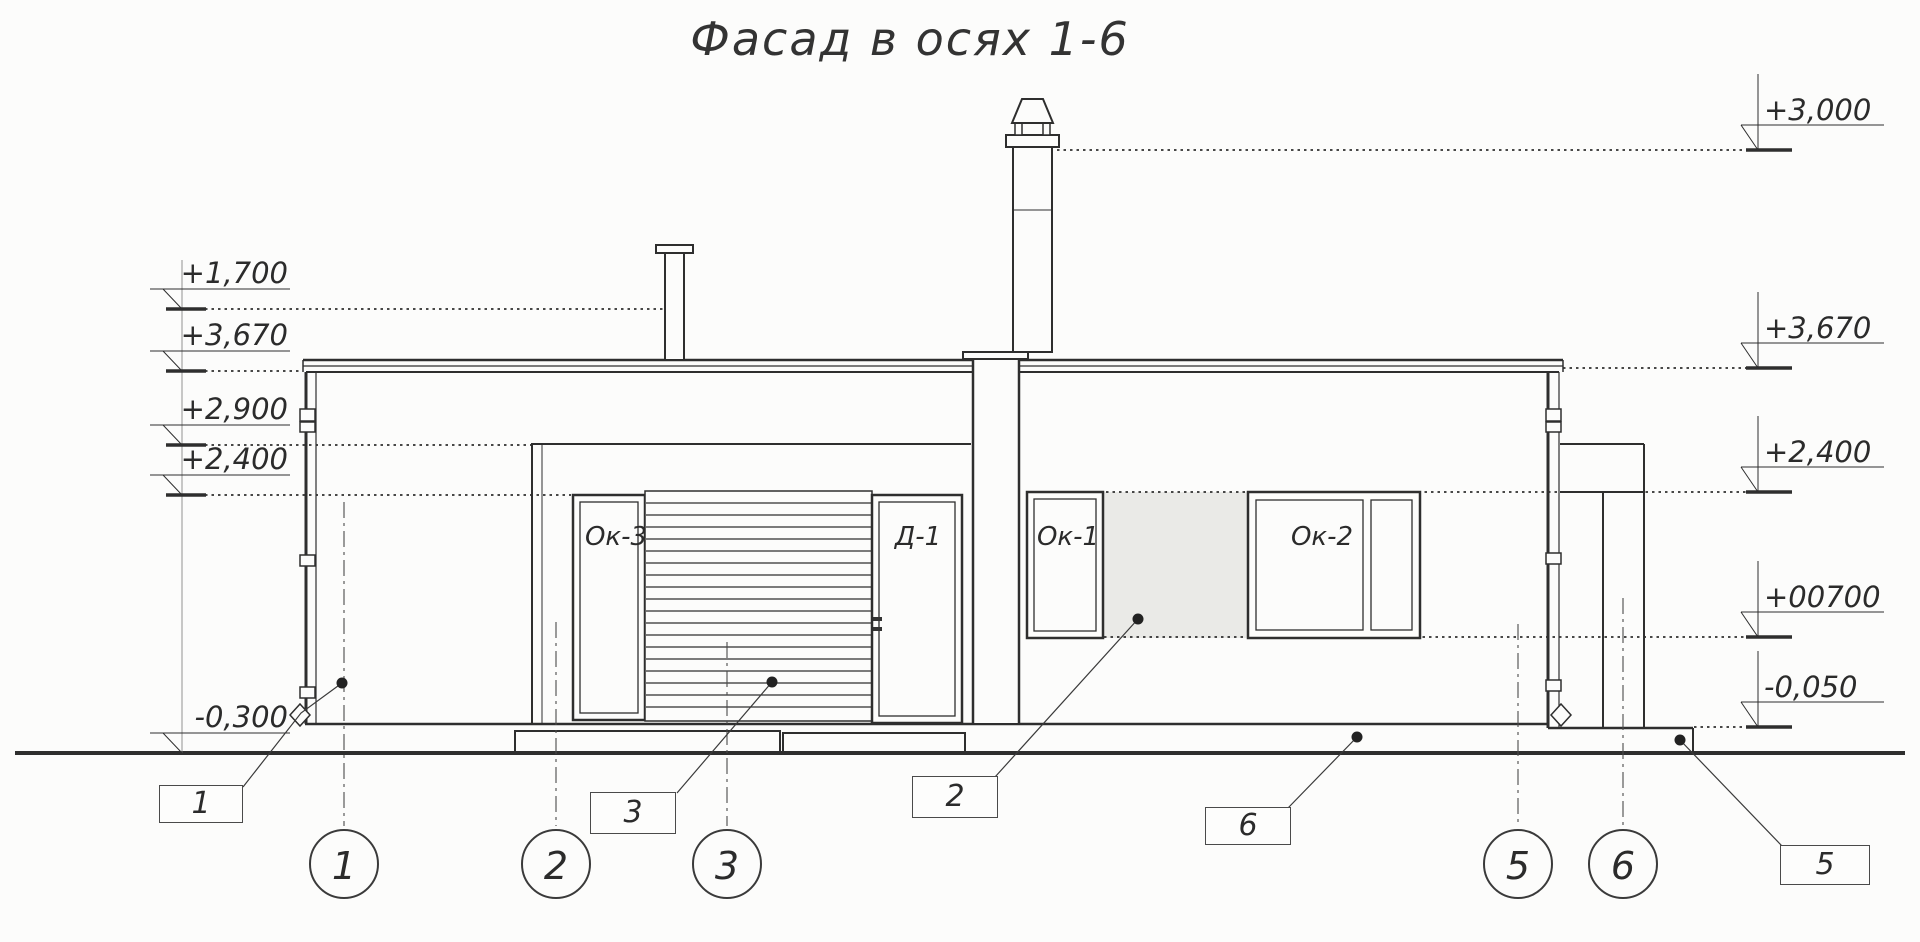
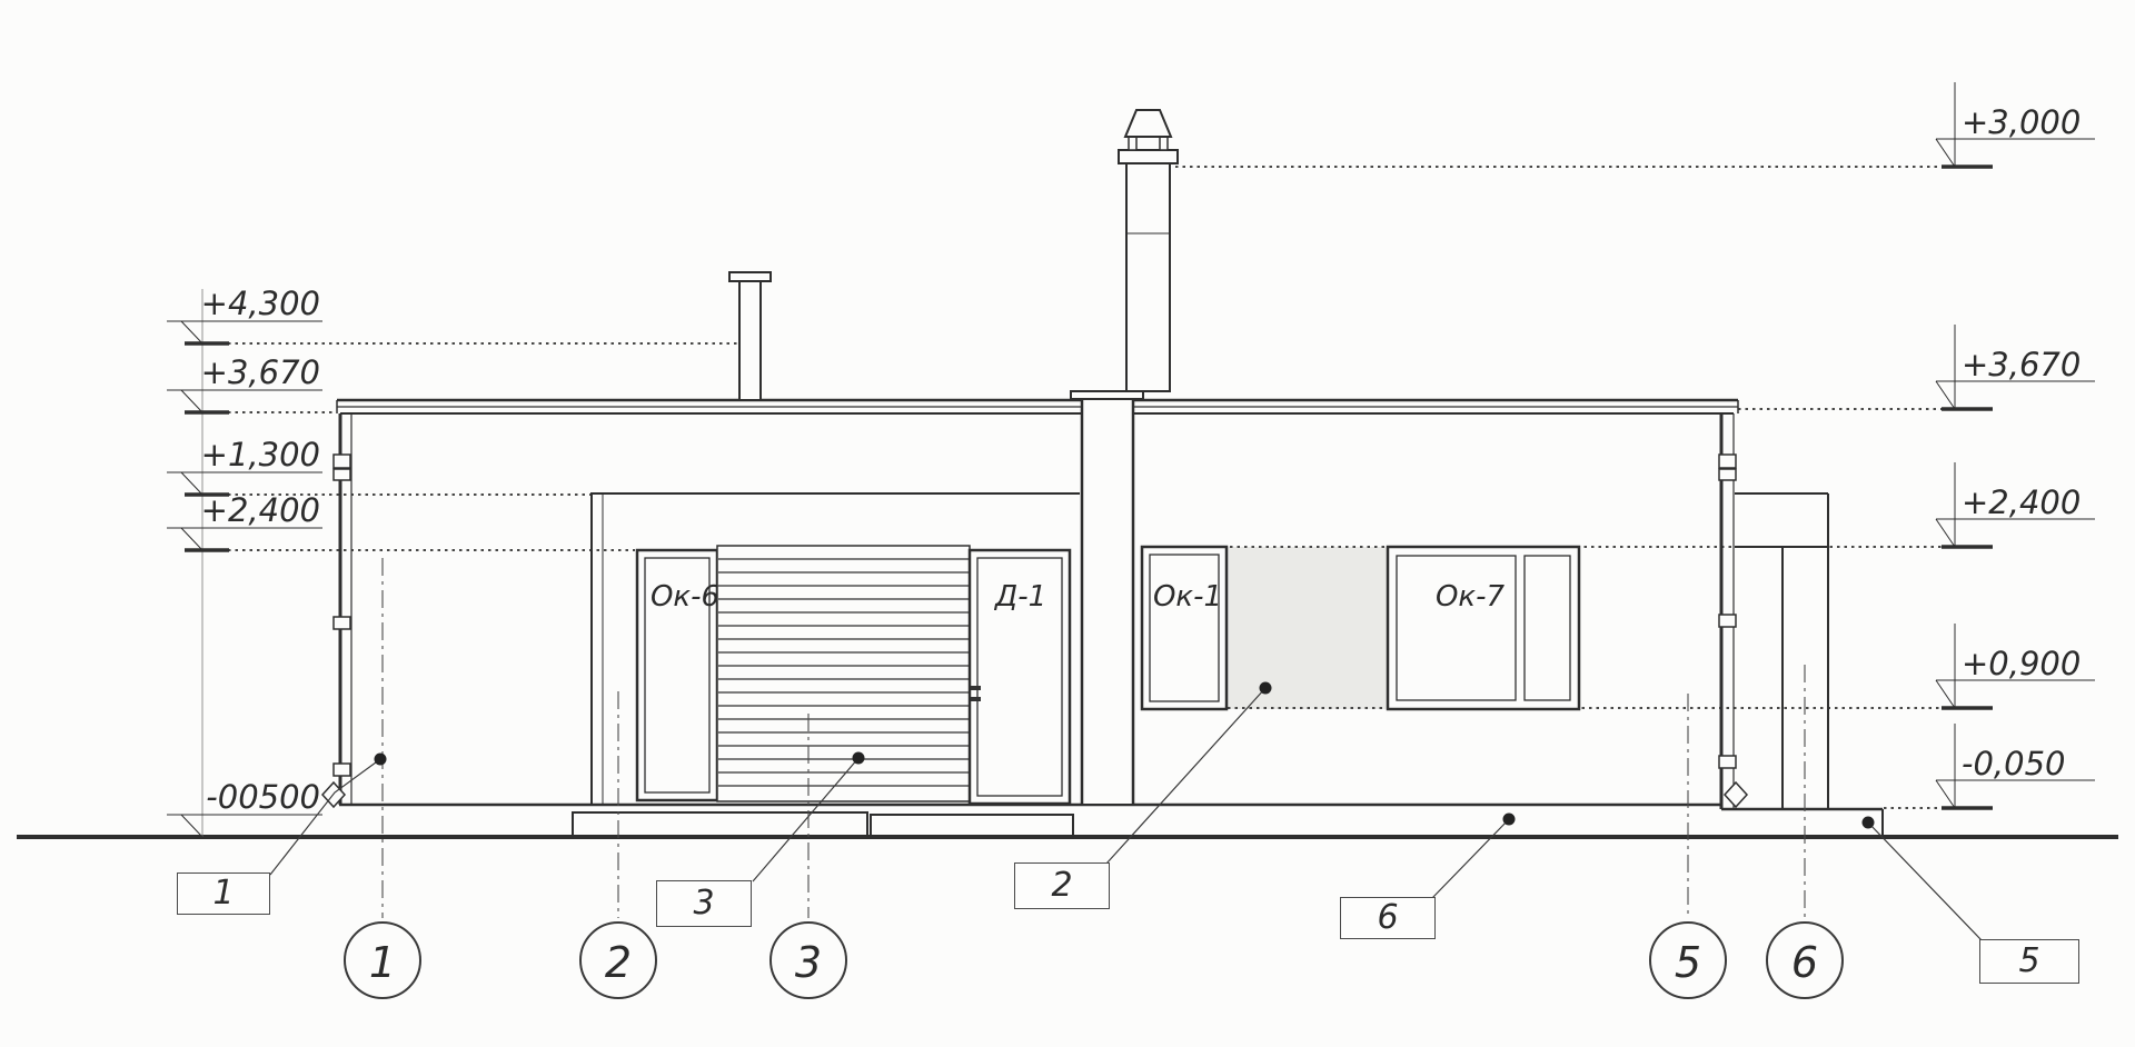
- Фасад в осях 1-6
- +1,700
+ +4,300
  +3,670
- +2,900
+ +1,300
  +2,400
- -0,300
+ -00500
  +3,000
  +3,670
  +2,400
- +00700
+ +0,900
  -0,050
- Ок-3
+ Ок-6
  Д-1
  Ок-1
- Ок-2
+ Ок-7
  1
  2
  3
  5
  6
  1
  3
  2
  6
  5
